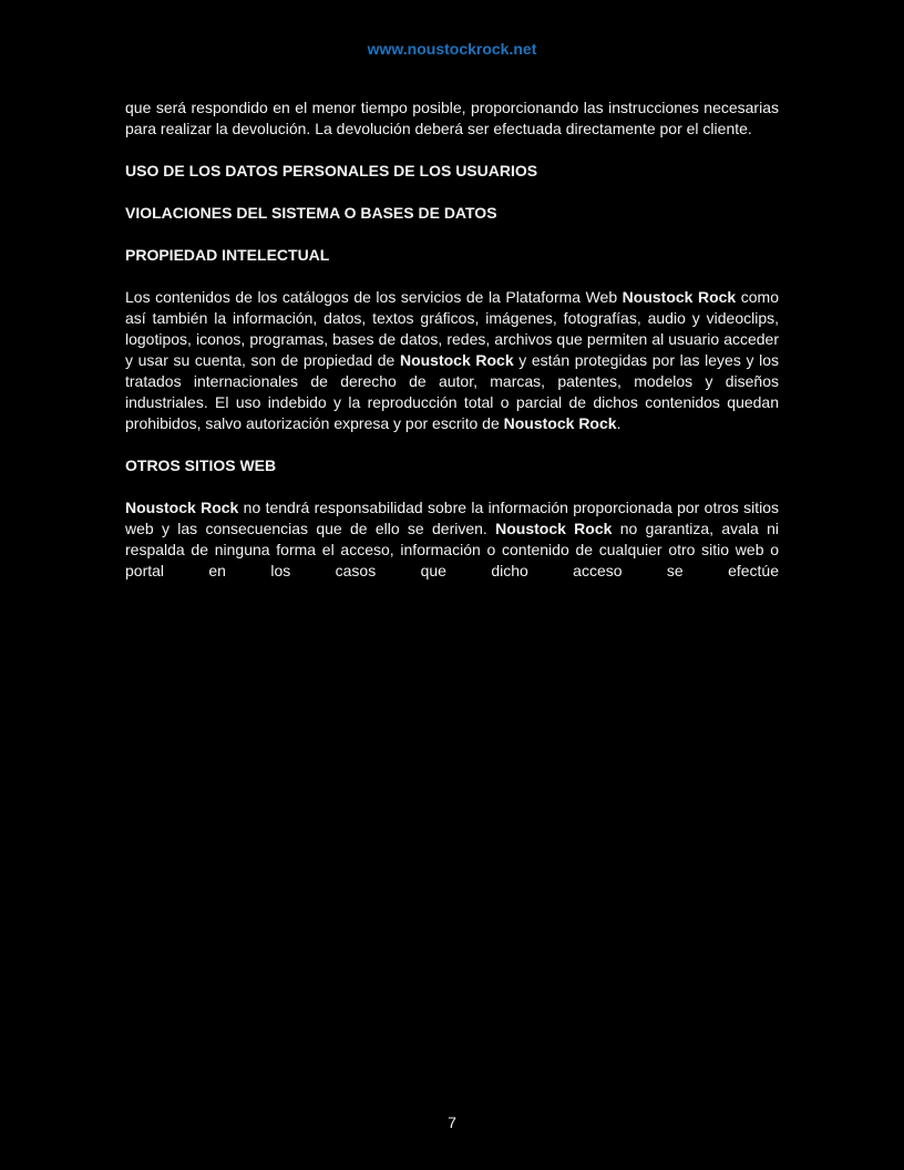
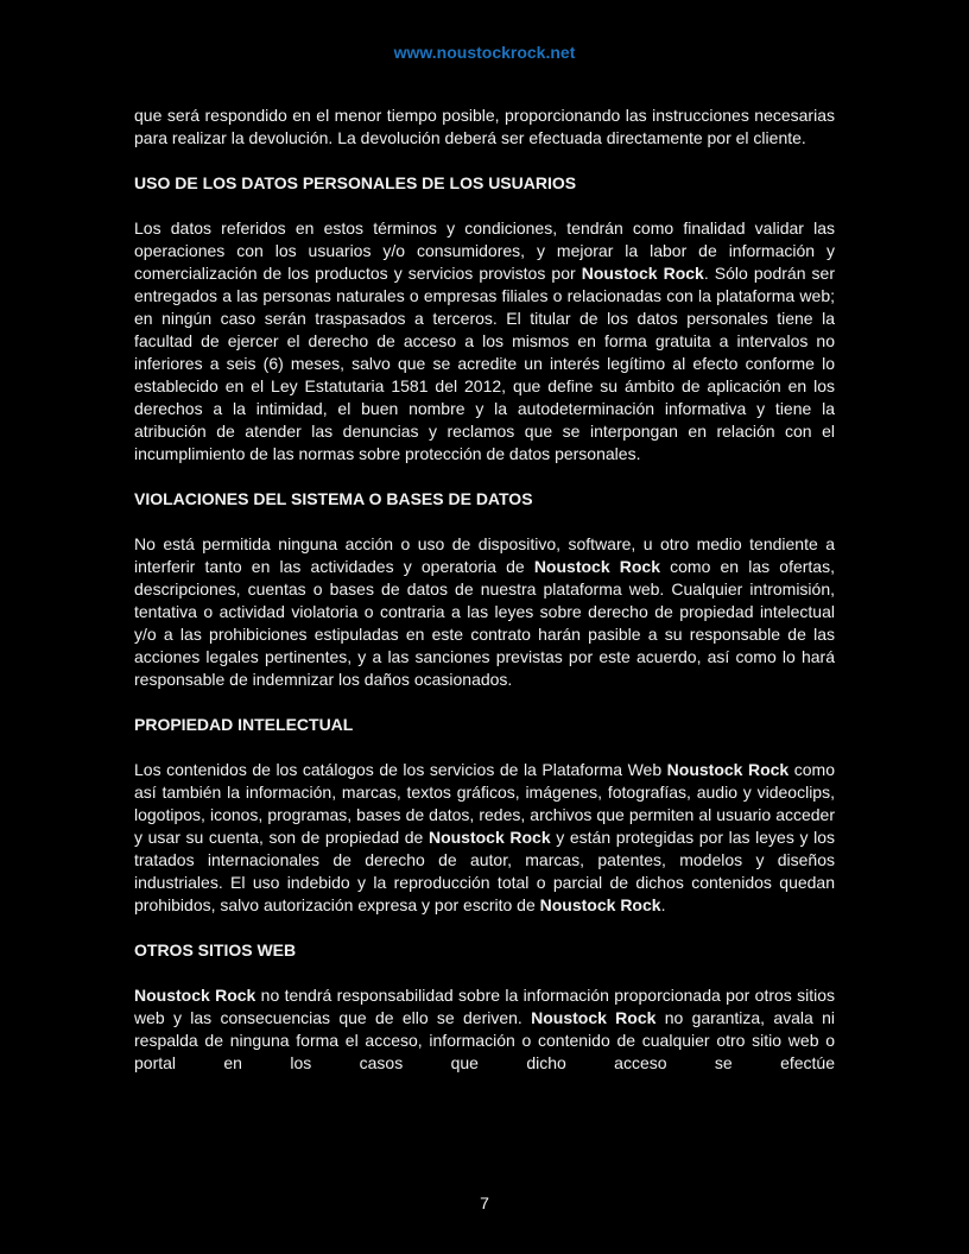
  www.noustockrock.net
  que será respondido en el menor tiempo posible, proporcionando las instrucciones necesarias para realizar la devolución. La devolución deberá ser efectuada directamente por el cliente.
  USO DE LOS DATOS PERSONALES DE LOS USUARIOS
+ Los datos referidos en estos términos y condiciones, tendrán como finalidad validar las operaciones con los usuarios y/o consumidores, y mejorar la labor de información y comercialización de los productos y servicios provistos por Noustock Rock. Sólo podrán ser entregados a las personas naturales o empresas filiales o relacionadas con la plataforma web; en ningún caso serán traspasados a terceros. El titular de los datos personales tiene la facultad de ejercer el derecho de acceso a los mismos en forma gratuita a intervalos no inferiores a seis (6) meses, salvo que se acredite un interés legítimo al efecto conforme lo establecido en el Ley Estatutaria 1581 del 2012, que define su ámbito de aplicación en los derechos a la intimidad, el buen nombre y la autodeterminación informativa y tiene la atribución de atender las denuncias y reclamos que se interpongan en relación con el incumplimiento de las normas sobre protección de datos personales.
  VIOLACIONES DEL SISTEMA O BASES DE DATOS
+ No está permitida ninguna acción o uso de dispositivo, software, u otro medio tendiente a interferir tanto en las actividades y operatoria de Noustock Rock como en las ofertas, descripciones, cuentas o bases de datos de nuestra plataforma web. Cualquier intromisión, tentativa o actividad violatoria o contraria a las leyes sobre derecho de propiedad intelectual y/o a las prohibiciones estipuladas en este contrato harán pasible a su responsable de las acciones legales pertinentes, y a las sanciones previstas por este acuerdo, así como lo hará responsable de indemnizar los daños ocasionados.
  PROPIEDAD INTELECTUAL
- Los contenidos de los catálogos de los servicios de la Plataforma Web Noustock Rock como así también la información, datos, textos gráficos, imágenes, fotografías, audio y videoclips, logotipos, iconos, programas, bases de datos, redes, archivos que permiten al usuario acceder y usar su cuenta, son de propiedad de Noustock Rock y están protegidas por las leyes y los tratados internacionales de derecho de autor, marcas, patentes, modelos y diseños industriales. El uso indebido y la reproducción total o parcial de dichos contenidos quedan prohibidos, salvo autorización expresa y por escrito de Noustock Rock.
+ Los contenidos de los catálogos de los servicios de la Plataforma Web Noustock Rock como así también la información, marcas, textos gráficos, imágenes, fotografías, audio y videoclips, logotipos, iconos, programas, bases de datos, redes, archivos que permiten al usuario acceder y usar su cuenta, son de propiedad de Noustock Rock y están protegidas por las leyes y los tratados internacionales de derecho de autor, marcas, patentes, modelos y diseños industriales. El uso indebido y la reproducción total o parcial de dichos contenidos quedan prohibidos, salvo autorización expresa y por escrito de Noustock Rock.
  OTROS SITIOS WEB
  Noustock Rock no tendrá responsabilidad sobre la información proporcionada por otros sitios web y las consecuencias que de ello se deriven. Noustock Rock no garantiza, avala ni respalda de ninguna forma el acceso, información o contenido de cualquier otro sitio web o portal en los casos que dicho acceso se efectúe
  7
